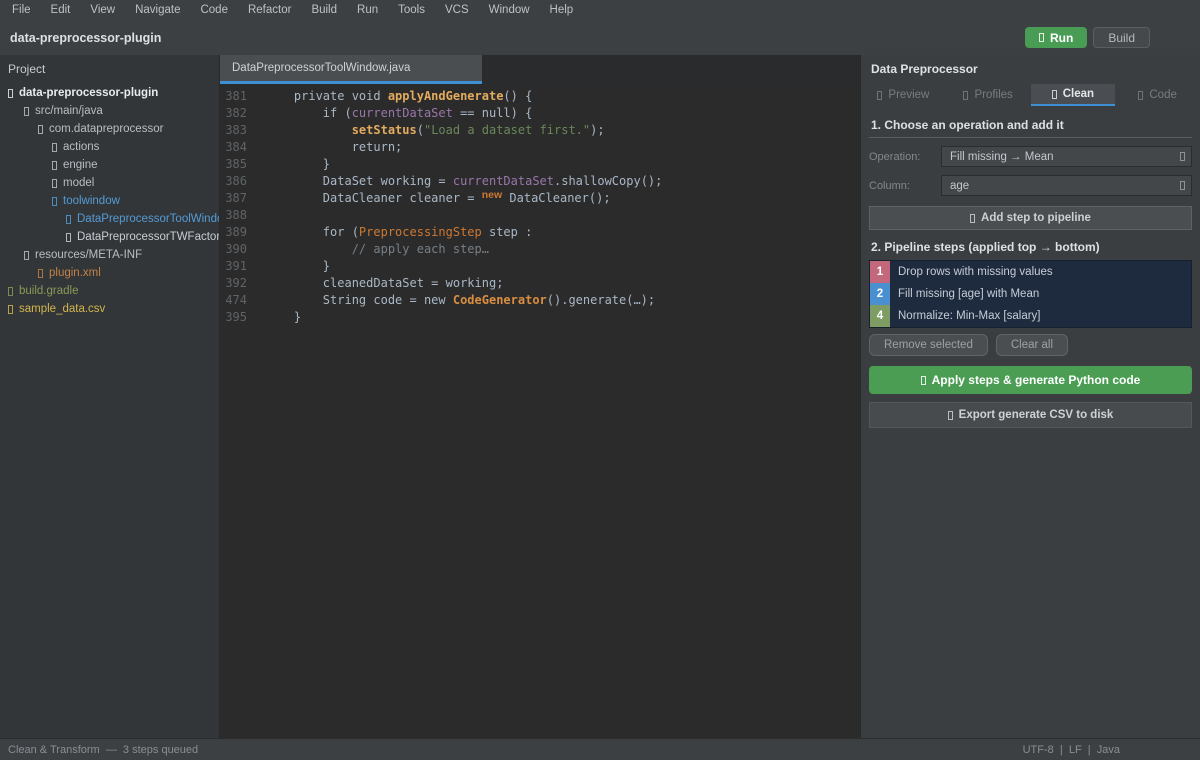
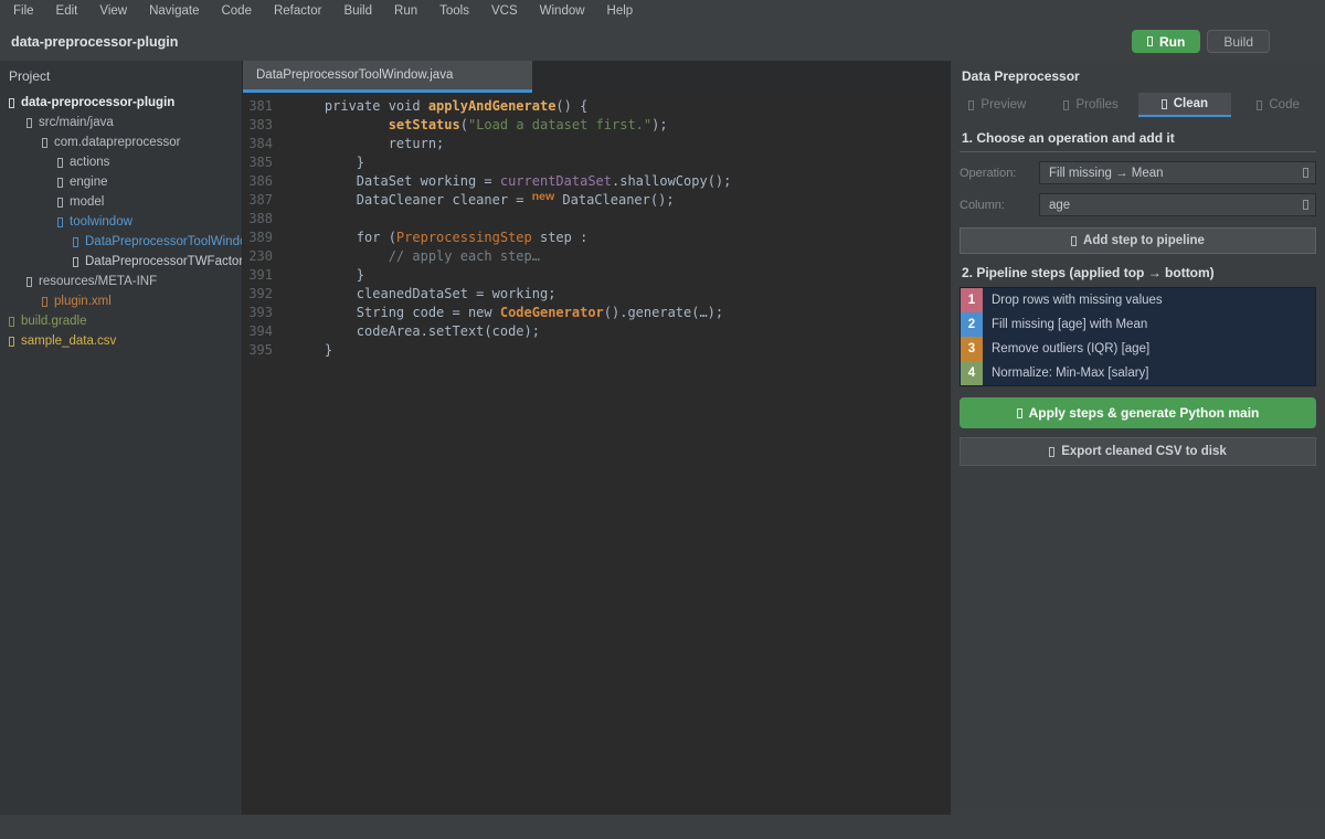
  File
  Edit
  View
  Navigate
  Code
  Refactor
  Build
  Run
  Tools
  VCS
  Window
  Help
  data-preprocessor-plugin
  Run
  Build
  Project
  data-preprocessor-plugin
  src/main/java
  com.datapreprocessor
  actions
  engine
  model
  toolwindow
  DataPreprocessorToolWind
  DataPreprocessorTWFactor
  resources/META-INF
  plugin.xml
  build.gradle
  sample_data.csv
  DataPreprocessorToolWindow.java
  381 private void applyAndGenerate() {
- 382 if (currentDataSet == null) {
  383 setStatus("Load a dataset first.");
  384 return;
  385 }
  386 DataSet working = currentDataSet.shallowCopy();
  387 DataCleaner cleaner = new DataCleaner();
  388
  389 for (PreprocessingStep step :
- 390 // apply each step…
+ 230 // apply each step…
  391 }
  392 cleanedDataSet = working;
- 474 String code = new CodeGenerator().generate(…);
+ 393 String code = new CodeGenerator().generate(…);
+ 394 codeArea.setText(code);
  395 }
  Data Preprocessor
  Preview
  Profiles
  Clean
  Code
  1. Choose an operation and add it
  Operation:
  Fill missing → Mean
  Column:
  age
  Add step to pipeline
  2. Pipeline steps (applied top → bottom)
  1
  Drop rows with missing values
  2
  Fill missing [age] with Mean
+ 3
+ Remove outliers (IQR) [age]
  4
  Normalize: Min-Max [salary]
- Remove selected
- Clear all
- Apply steps & generate Python code
+ Apply steps & generate Python main
- Export generate CSV to disk
+ Export cleaned CSV to disk
- Clean & Transform — 3 steps queued
- UTF-8 | LF | Java
